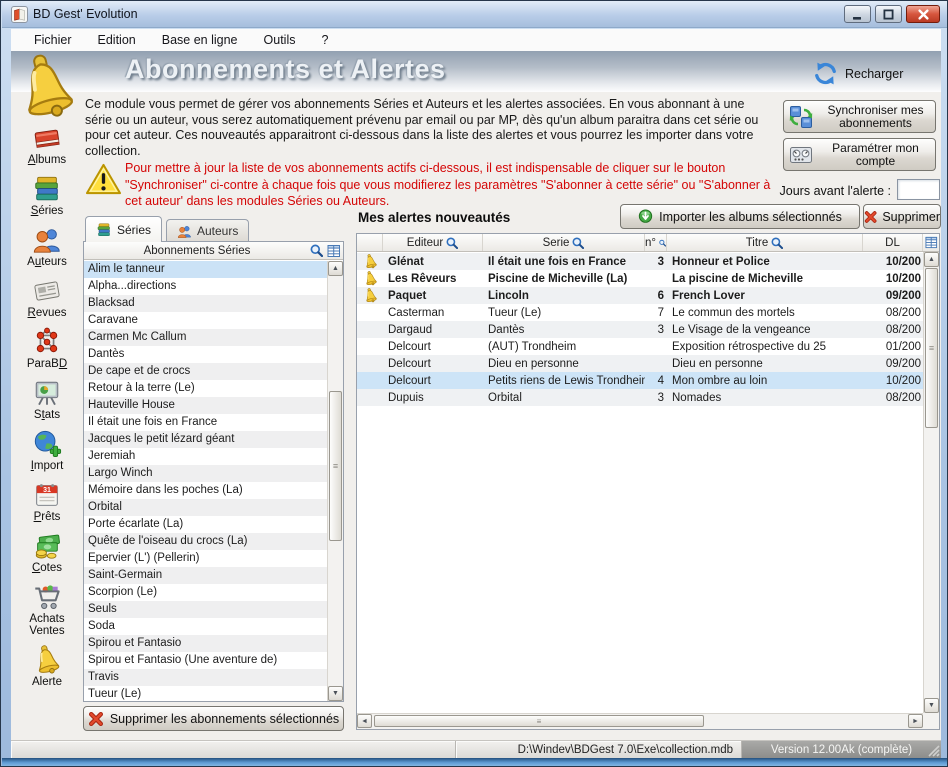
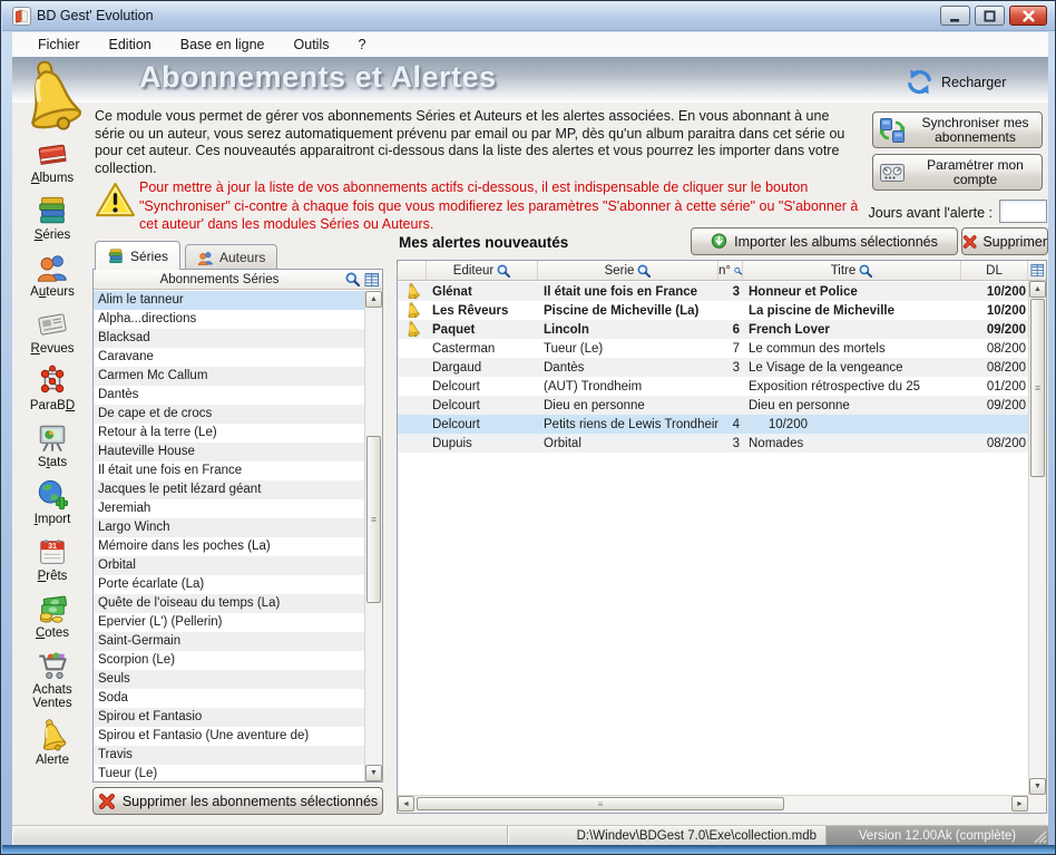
  BD Gest' Evolution
  Fichier
  Edition
  Base en ligne
  Outils
  ?
  Abonnements et Alertes
  Recharger
  Albums
  Séries
  Auteurs
  Revues
  ParaBD
  Stats
  Import
  Prêts
  Cotes
  Achats Ventes
  Alerte
  Ce module vous permet de gérer vos abonnements Séries et Auteurs et les alertes associées. En vous abonnant à une série ou un auteur, vous serez automatiquement prévenu par email ou par MP, dès qu'un album paraitra dans cet série ou pour cet auteur. Ces nouveautés apparaitront ci-dessous dans la liste des alertes et vous pourrez les importer dans votre collection.
  Synchroniser mes abonnements
  Paramétrer mon compte
  Pour mettre à jour la liste de vos abonnements actifs ci-dessous, il est indispensable de cliquer sur le bouton "Synchroniser" ci-contre à chaque fois que vous modifierez les paramètres "S'abonner à cette série" ou "S'abonner à cet auteur' dans les modules Séries ou Auteurs.
  Jours avant l'alerte :
  Auteurs
  Séries
  Abonnements Séries
  Alim le tanneur
  Alpha...directions
  Blacksad
  Caravane
  Carmen Mc Callum
  Dantès
  De cape et de crocs
  Retour à la terre (Le)
  Hauteville House
  Il était une fois en France
  Jacques le petit lézard géant
  Jeremiah
  Largo Winch
  Mémoire dans les poches (La)
  Orbital
  Porte écarlate (La)
- Quête de l'oiseau du crocs (La)
+ Quête de l'oiseau du temps (La)
  Epervier (L') (Pellerin)
  Saint-Germain
  Scorpion (Le)
  Seuls
  Soda
  Spirou et Fantasio
  Spirou et Fantasio (Une aventure de)
  Travis
  Tueur (Le)
  ≡
  Supprimer les abonnements sélectionnés
  Mes alertes nouveautés
  Importer les albums sélectionnés
  Supprimer
  Editeur
  Serie
  n°
  Titre
  DL
  Glénat
  Il était une fois en France
  3
  Honneur et Police
  10/200
  Les Rêveurs
  Piscine de Micheville (La)
  La piscine de Micheville
  10/200
  Paquet
  Lincoln
  6
  French Lover
  09/200
  Casterman
  Tueur (Le)
  7
  Le commun des mortels
  08/200
  Dargaud
  Dantès
  3
  Le Visage de la vengeance
  08/200
  Delcourt
  (AUT) Trondheim
  Exposition rétrospective du 25
  01/200
  Delcourt
  Dieu en personne
  Dieu en personne
  09/200
  Delcourt
  Petits riens de Lewis Trondhein
  4
- Mon ombre au loin
  10/200
  Dupuis
  Orbital
  3
  Nomades
  08/200
  ≡
  ≡
  D:\Windev\BDGest 7.0\Exe\collection.mdb
  Version 12.00Ak (complète)
